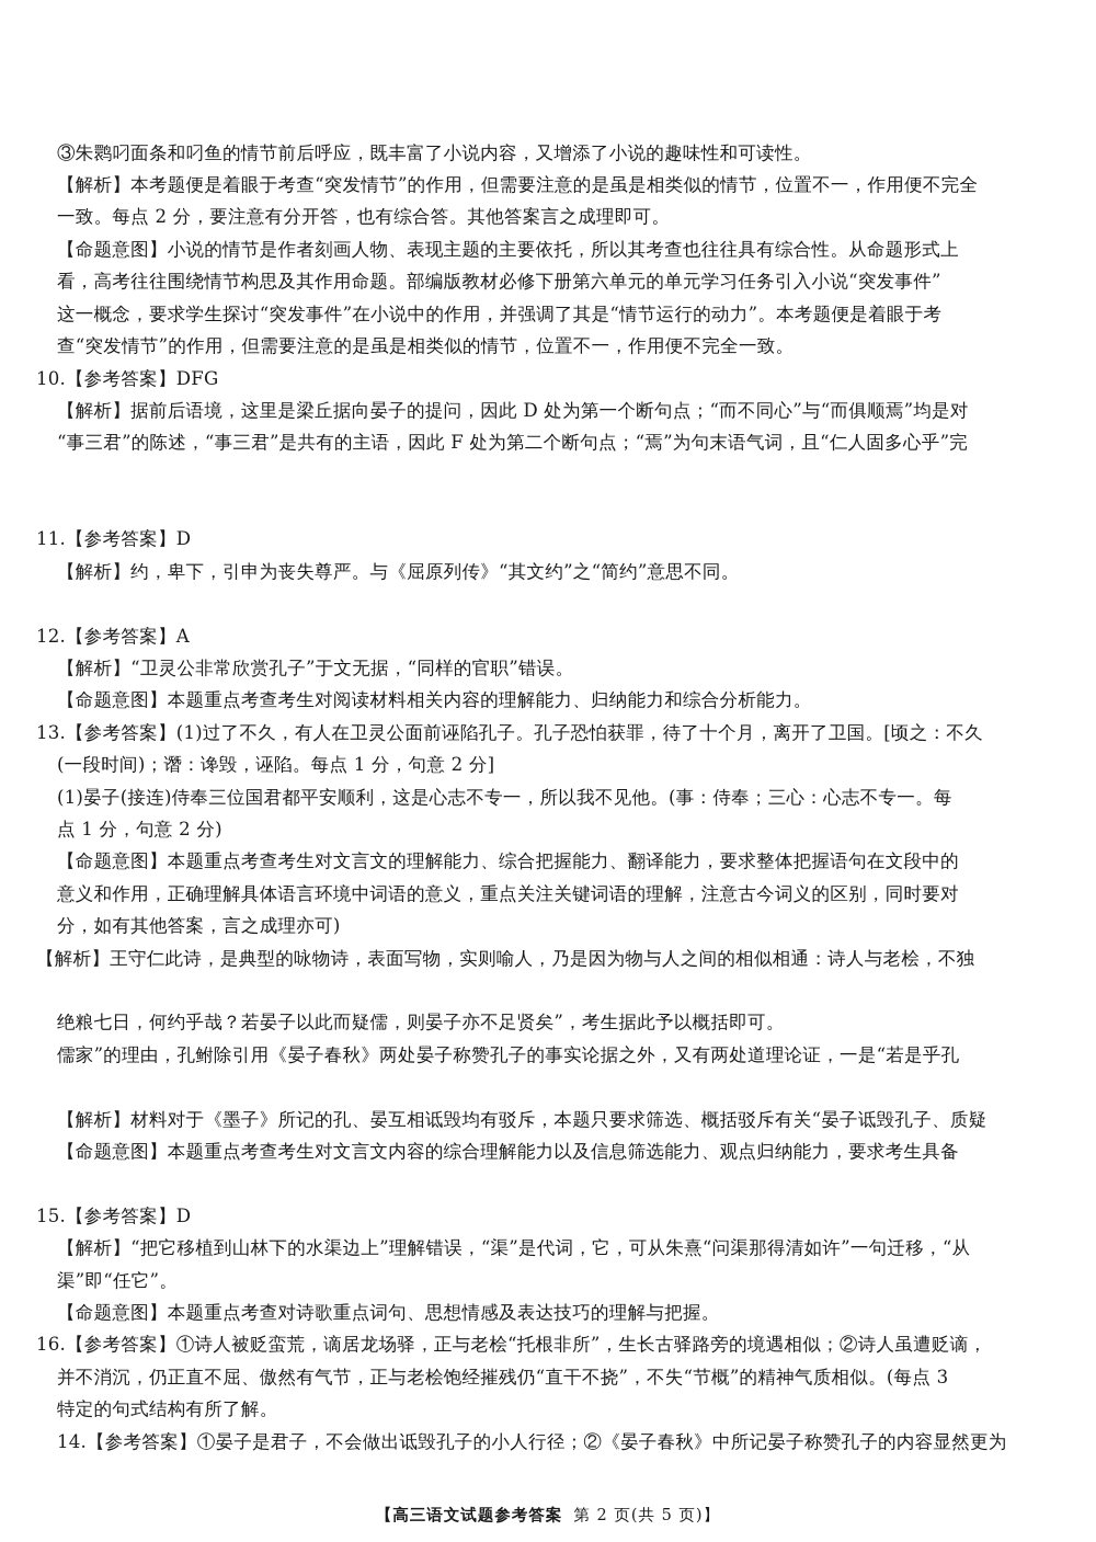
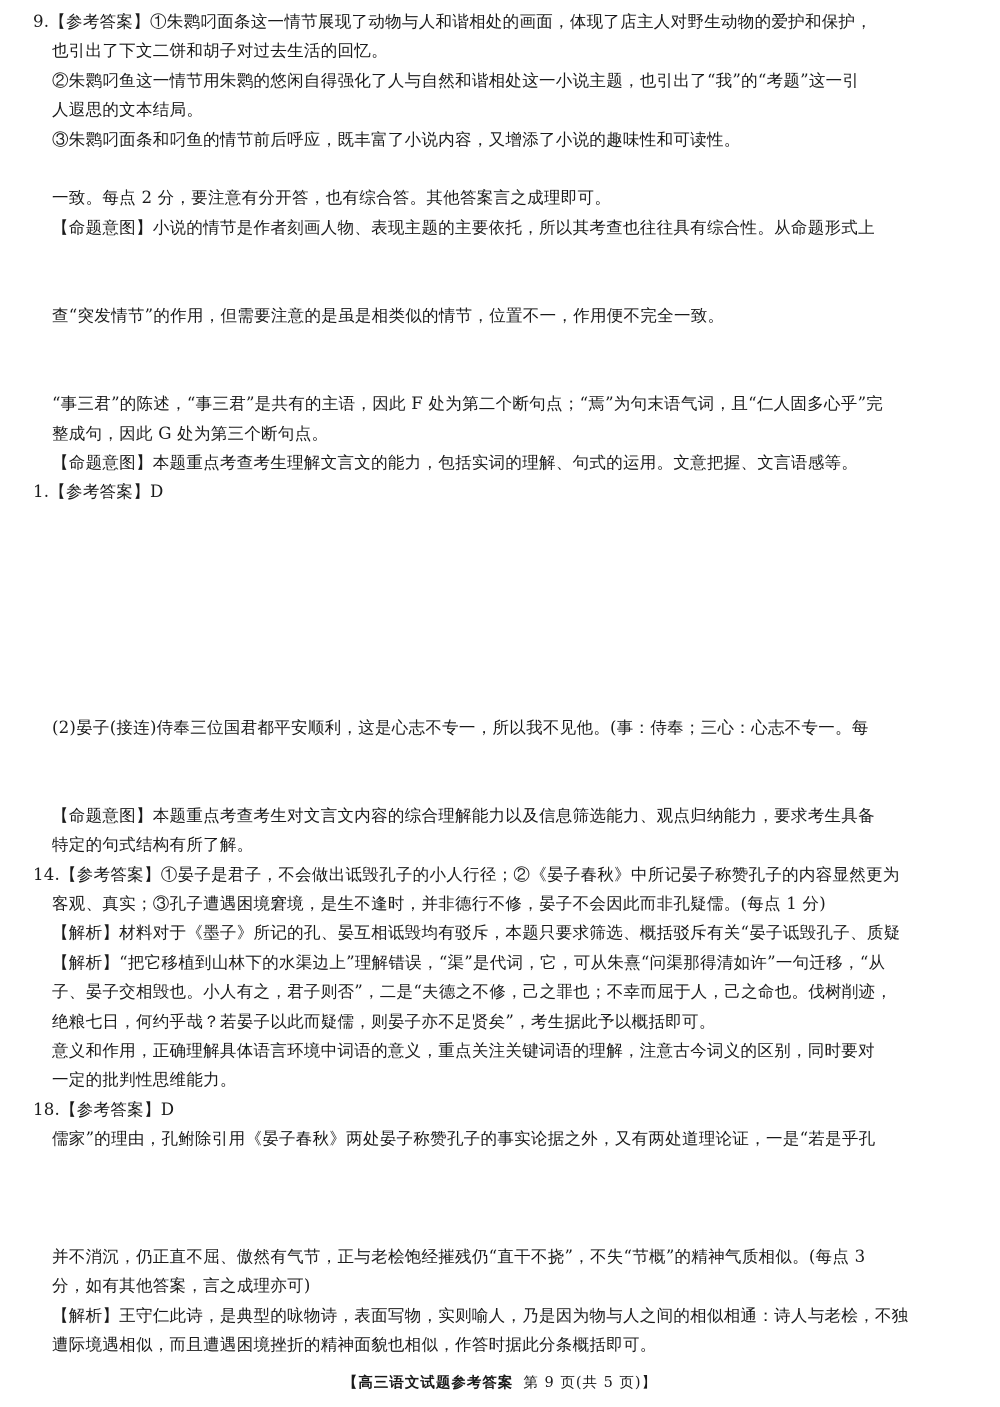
+ 9.【参考答案】①朱鹮叼面条这一情节展现了动物与人和谐相处的画面，体现了店主人对野生动物的爱护和保护，
+ 也引出了下文二饼和胡子对过去生活的回忆。
+ ②朱鹮叼鱼这一情节用朱鹮的悠闲自得强化了人与自然和谐相处这一小说主题，也引出了“我”的“考题”这一引
+ 人遐思的文本结局。
  ③朱鹮叼面条和叼鱼的情节前后呼应，既丰富了小说内容，又增添了小说的趣味性和可读性。
- 【解析】本考题便是着眼于考查“突发情节”的作用，但需要注意的是虽是相类似的情节，位置不一，作用便不完全
  一致。每点 2 分，要注意有分开答，也有综合答。其他答案言之成理即可。
  【命题意图】小说的情节是作者刻画人物、表现主题的主要依托，所以其考查也往往具有综合性。从命题形式上
- 看，高考往往围绕情节构思及其作用命题。部编版教材必修下册第六单元的单元学习任务引入小说“突发事件”
- 这一概念，要求学生探讨“突发事件”在小说中的作用，并强调了其是“情节运行的动力”。本考题便是着眼于考
  查“突发情节”的作用，但需要注意的是虽是相类似的情节，位置不一，作用便不完全一致。
- 10.【参考答案】DFG
- 【解析】据前后语境，这里是梁丘据向晏子的提问，因此 D 处为第一个断句点；“而不同心”与“而俱顺焉”均是对
  “事三君”的陈述，“事三君”是共有的主语，因此 F 处为第二个断句点；“焉”为句末语气词，且“仁人固多心乎”完
+ 整成句，因此 G 处为第三个断句点。
+ 【命题意图】本题重点考查考生理解文言文的能力，包括实词的理解、句式的运用。文意把握、文言语感等。
- 11.【参考答案】D
+ 1.【参考答案】D
- 【解析】约，卑下，引申为丧失尊严。与《屈原列传》“其文约”之“简约”意思不同。
- 12.【参考答案】A
- 【解析】“卫灵公非常欣赏孔子”于文无据，“同样的官职”错误。
- 【命题意图】本题重点考查考生对阅读材料相关内容的理解能力、归纳能力和综合分析能力。
- 13.【参考答案】(1)过了不久，有人在卫灵公面前诬陷孔子。孔子恐怕获罪，待了十个月，离开了卫国。[顷之：不久
- (一段时间)；谮：谗毁，诬陷。每点 1 分，句意 2 分]
- (1)晏子(接连)侍奉三位国君都平安顺利，这是心志不专一，所以我不见他。(事：侍奉；三心：心志不专一。每
+ (2)晏子(接连)侍奉三位国君都平安顺利，这是心志不专一，所以我不见他。(事：侍奉；三心：心志不专一。每
- 点 1 分，句意 2 分)
- 【命题意图】本题重点考查考生对文言文的理解能力、综合把握能力、翻译能力，要求整体把握语句在文段中的
- 意义和作用，正确理解具体语言环境中词语的意义，重点关注关键词语的理解，注意古今词义的区别，同时要对
+ 【命题意图】本题重点考查考生对文言文内容的综合理解能力以及信息筛选能力、观点归纳能力，要求考生具备
- 分，如有其他答案，言之成理亦可)
+ 特定的句式结构有所了解。
- 【解析】王守仁此诗，是典型的咏物诗，表面写物，实则喻人，乃是因为物与人之间的相似相通：诗人与老桧，不独
+ 14.【参考答案】①晏子是君子，不会做出诋毁孔子的小人行径；②《晏子春秋》中所记晏子称赞孔子的内容显然更为
+ 客观、真实；③孔子遭遇困境窘境，是生不逢时，并非德行不修，晏子不会因此而非孔疑儒。(每点 1 分)
- 绝粮七日，何约乎哉？若晏子以此而疑儒，则晏子亦不足贤矣”，考生据此予以概括即可。
+ 【解析】材料对于《墨子》所记的孔、晏互相诋毁均有驳斥，本题只要求筛选、概括驳斥有关“晏子诋毁孔子、质疑
- 儒家”的理由，孔鲋除引用《晏子春秋》两处晏子称赞孔子的事实论据之外，又有两处道理论证，一是“若是乎孔
+ 【解析】“把它移植到山林下的水渠边上”理解错误，“渠”是代词，它，可从朱熹“问渠那得清如许”一句迁移，“从
+ 子、晏子交相毁也。小人有之，君子则否”，二是“夫德之不修，己之罪也；不幸而屈于人，己之命也。伐树削迹，
- 【解析】材料对于《墨子》所记的孔、晏互相诋毁均有驳斥，本题只要求筛选、概括驳斥有关“晏子诋毁孔子、质疑
+ 绝粮七日，何约乎哉？若晏子以此而疑儒，则晏子亦不足贤矣”，考生据此予以概括即可。
- 【命题意图】本题重点考查考生对文言文内容的综合理解能力以及信息筛选能力、观点归纳能力，要求考生具备
+ 意义和作用，正确理解具体语言环境中词语的意义，重点关注关键词语的理解，注意古今词义的区别，同时要对
+ 一定的批判性思维能力。
- 15.【参考答案】D
+ 18.【参考答案】D
- 【解析】“把它移植到山林下的水渠边上”理解错误，“渠”是代词，它，可从朱熹“问渠那得清如许”一句迁移，“从
+ 儒家”的理由，孔鲋除引用《晏子春秋》两处晏子称赞孔子的事实论据之外，又有两处道理论证，一是“若是乎孔
- 渠”即“任它”。
- 【命题意图】本题重点考查对诗歌重点词句、思想情感及表达技巧的理解与把握。
- 16.【参考答案】①诗人被贬蛮荒，谪居龙场驿，正与老桧“托根非所”，生长古驿路旁的境遇相似；②诗人虽遭贬谪，
  并不消沉，仍正直不屈、傲然有气节，正与老桧饱经摧残仍“直干不挠”，不失“节概”的精神气质相似。(每点 3
- 特定的句式结构有所了解。
+ 分，如有其他答案，言之成理亦可)
- 14.【参考答案】①晏子是君子，不会做出诋毁孔子的小人行径；②《晏子春秋》中所记晏子称赞孔子的内容显然更为
+ 【解析】王守仁此诗，是典型的咏物诗，表面写物，实则喻人，乃是因为物与人之间的相似相通：诗人与老桧，不独
+ 遭际境遇相似，而且遭遇困境挫折的精神面貌也相似，作答时据此分条概括即可。
- 【高三语文试题参考答案 第 2 页(共 5 页)】
+ 【高三语文试题参考答案 第 9 页(共 5 页)】
